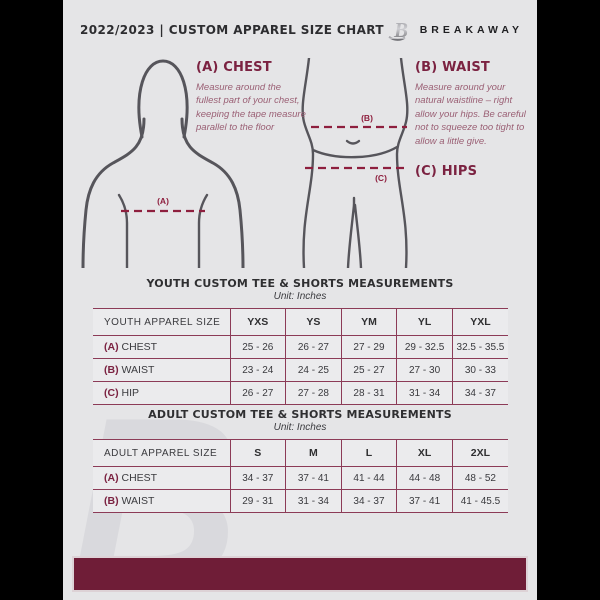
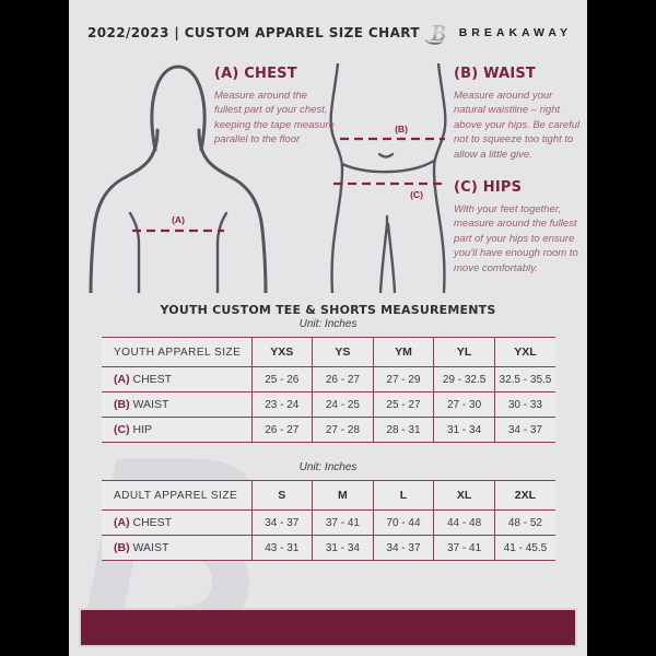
  2022/2023 | CUSTOM APPAREL SIZE CHART
  B
  BREAKAWAY
  (A)
  (B)
  (C)
  (A) CHEST
  Measure around the fullest part of your chest, keeping the tape measure parallel to the floor
  (B) WAIST
- Measure around your natural waistline – right allow your hips. Be careful not to squeeze too tight to allow a little give.
+ Measure around your natural waistline – right above your hips. Be careful not to squeeze too tight to allow a little give.
  (C) HIPS
+ With your feet together, measure around the fullest part of your hips to ensure you'll have enough room to move comfortably.
  YOUTH CUSTOM TEE & SHORTS MEASUREMENTS
  Unit: Inches
  YOUTH APPAREL SIZE	YXS	YS	YM	YL	YXL
  (A) CHEST	25 - 26	26 - 27	27 - 29	29 - 32.5	32.5 - 35.5
  (B) WAIST	23 - 24	24 - 25	25 - 27	27 - 30	30 - 33
  (C) HIP	26 - 27	27 - 28	28 - 31	31 - 34	34 - 37
- ADULT CUSTOM TEE & SHORTS MEASUREMENTS
  Unit: Inches
  ADULT APPAREL SIZE	S	M	L	XL	2XL
- (A) CHEST	34 - 37	37 - 41	41 - 44	44 - 48	48 - 52
+ (A) CHEST	34 - 37	37 - 41	70 - 44	44 - 48	48 - 52
- (B) WAIST	29 - 31	31 - 34	34 - 37	37 - 41	41 - 45.5
+ (B) WAIST	43 - 31	31 - 34	34 - 37	37 - 41	41 - 45.5
